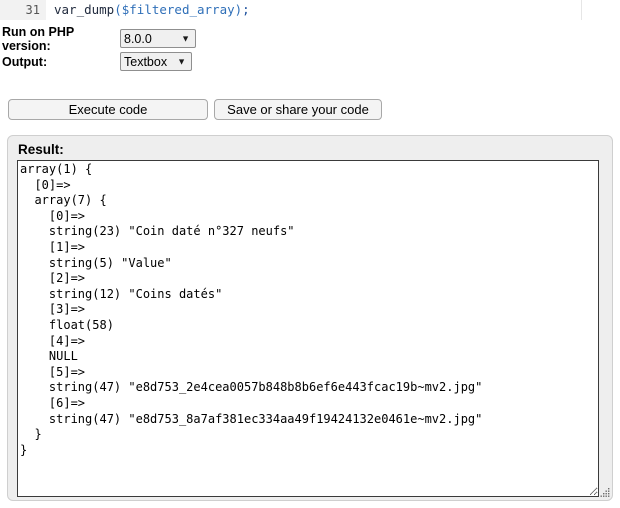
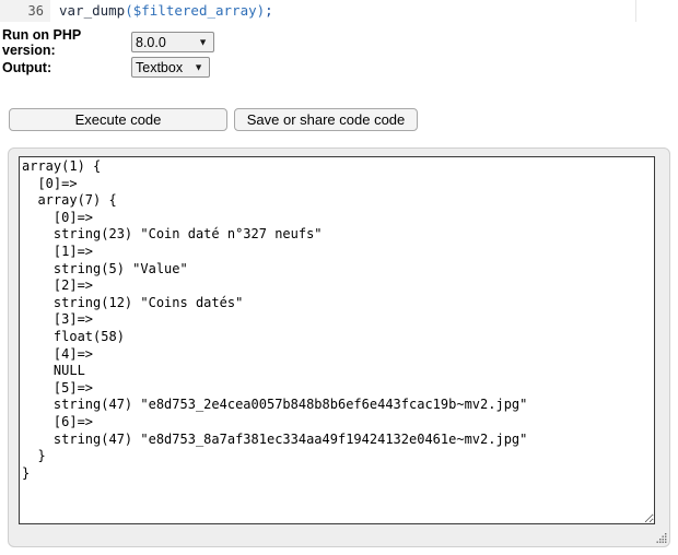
- 31
+ 36
  var_dump($filtered_array);
  Run on PHP version:
  8.0.0
  ▼
  Output:
  Textbox
  ▼
  Execute code
- Save or share your code
+ Save or share code code
- Result:
  array(1) {
  [0]=>
  array(7) {
  [0]=>
  string(23) "Coin daté n°327 neufs"
  [1]=>
  string(5) "Value"
  [2]=>
  string(12) "Coins datés"
  [3]=>
  float(58)
  [4]=>
  NULL
  [5]=>
  string(47) "e8d753_2e4cea0057b848b8b6ef6e443fcac19b~mv2.jpg"
  [6]=>
  string(47) "e8d753_8a7af381ec334aa49f19424132e0461e~mv2.jpg"
  }
  }
